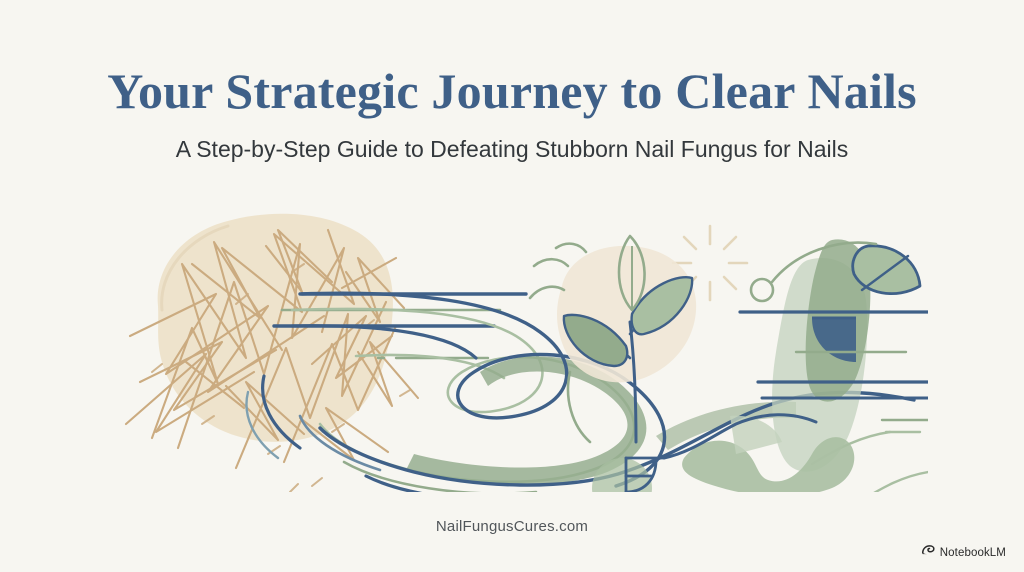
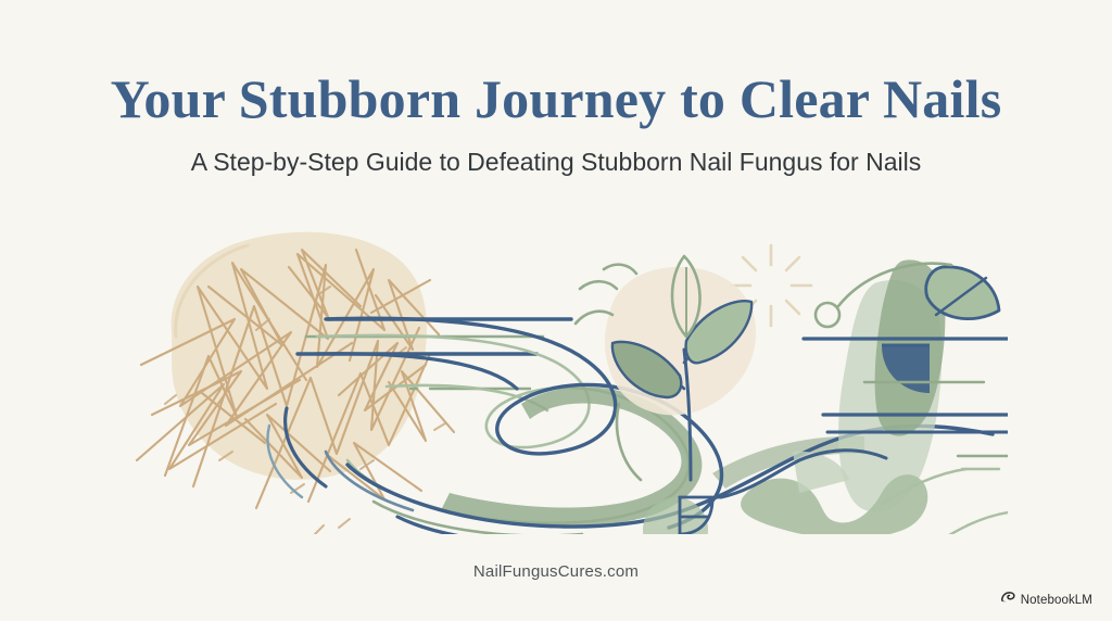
- Your Strategic Journey to Clear Nails
+ Your Stubborn Journey to Clear Nails
  A Step-by-Step Guide to Defeating Stubborn Nail Fungus for Nails
  NailFungusCures.com
  NotebookLM
